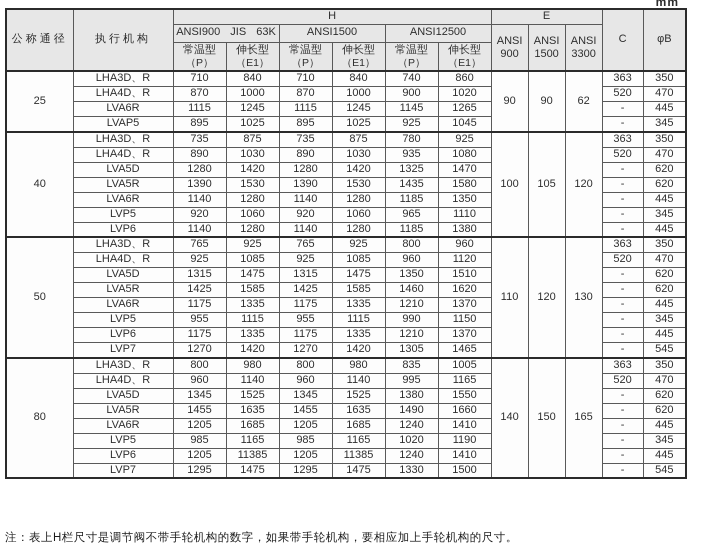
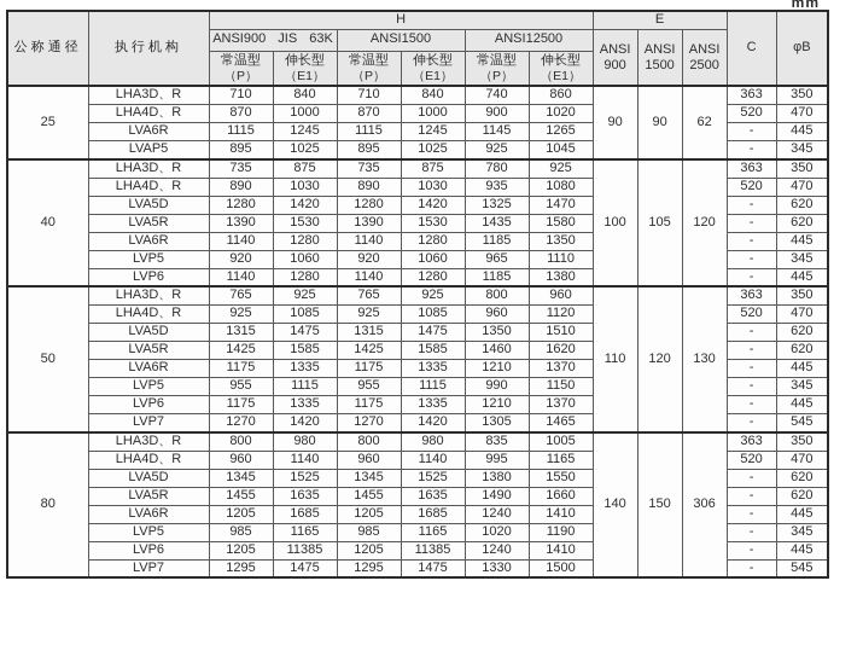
  mm
  公称通径	执行机构	H	E	C	φB
- ANSI900 JIS 63K	ANSI1500	ANSI12500	ANSI 900	ANSI 1500	ANSI 3300
+ ANSI900 JIS 63K	ANSI1500	ANSI12500	ANSI 900	ANSI 1500	ANSI 2500
  常温型 （P）	伸长型 （E1）	常温型 （P）	伸长型 （E1）	常温型 （P）	伸长型 （E1）
  25	LHA3D、R	710	840	710	840	740	860	90	90	62	363	350
  LHA4D、R	870	1000	870	1000	900	1020	520	470
  LVA6R	1115	1245	1115	1245	1145	1265	-	445
  LVAP5	895	1025	895	1025	925	1045	-	345
  40	LHA3D、R	735	875	735	875	780	925	100	105	120	363	350
  LHA4D、R	890	1030	890	1030	935	1080	520	470
  LVA5D	1280	1420	1280	1420	1325	1470	-	620
  LVA5R	1390	1530	1390	1530	1435	1580	-	620
  LVA6R	1140	1280	1140	1280	1185	1350	-	445
  LVP5	920	1060	920	1060	965	1110	-	345
  LVP6	1140	1280	1140	1280	1185	1380	-	445
  50	LHA3D、R	765	925	765	925	800	960	110	120	130	363	350
  LHA4D、R	925	1085	925	1085	960	1120	520	470
  LVA5D	1315	1475	1315	1475	1350	1510	-	620
  LVA5R	1425	1585	1425	1585	1460	1620	-	620
  LVA6R	1175	1335	1175	1335	1210	1370	-	445
  LVP5	955	1115	955	1115	990	1150	-	345
  LVP6	1175	1335	1175	1335	1210	1370	-	445
  LVP7	1270	1420	1270	1420	1305	1465	-	545
- 80	LHA3D、R	800	980	800	980	835	1005	140	150	165	363	350
+ 80	LHA3D、R	800	980	800	980	835	1005	140	150	306	363	350
  LHA4D、R	960	1140	960	1140	995	1165	520	470
  LVA5D	1345	1525	1345	1525	1380	1550	-	620
  LVA5R	1455	1635	1455	1635	1490	1660	-	620
  LVA6R	1205	1685	1205	1685	1240	1410	-	445
  LVP5	985	1165	985	1165	1020	1190	-	345
  LVP6	1205	11385	1205	11385	1240	1410	-	445
  LVP7	1295	1475	1295	1475	1330	1500	-	545
- 注：表上H栏尺寸是调节阀不带手轮机构的数字，如果带手轮机构，要相应加上手轮机构的尺寸。
